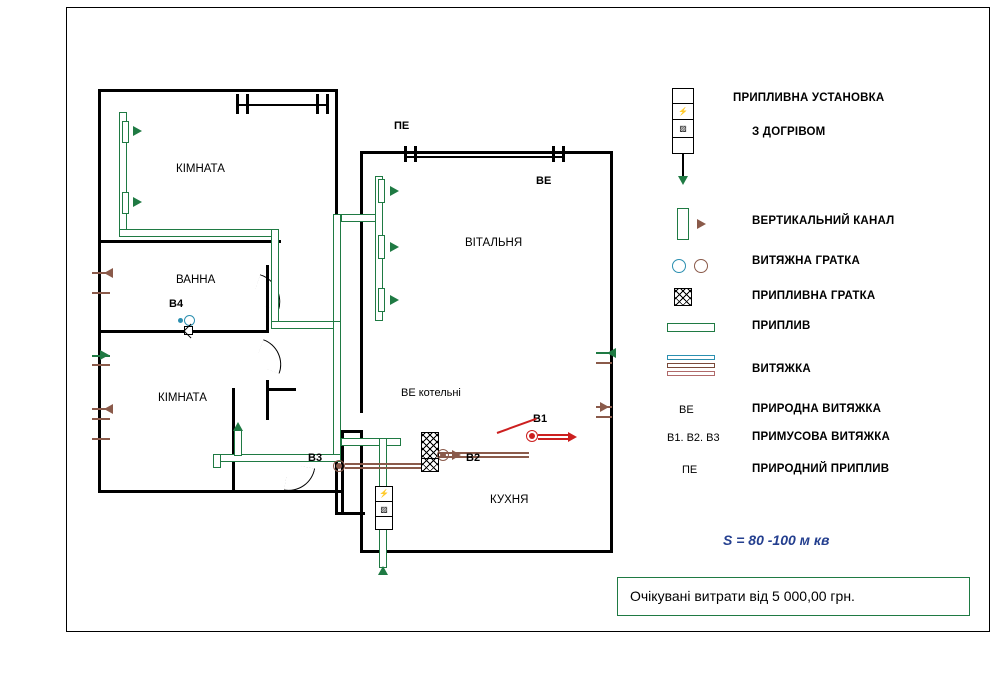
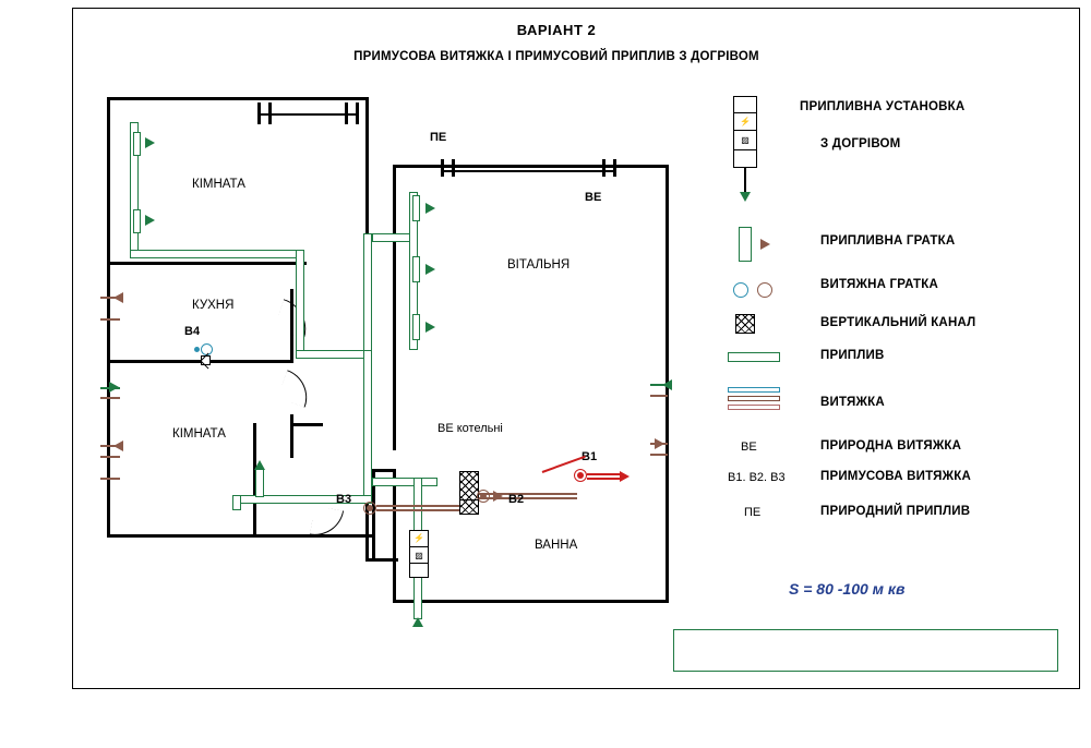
+ ВАРІАНТ 2
+ ПРИМУСОВА ВИТЯЖКА І ПРИМУСОВИЙ ПРИПЛИВ З ДОГРІВОМ
  В4
  ВЕ котельні
  В2
  В1
  В3
  ⚡
  ▨
  КІМНАТА
- ВАННА
+ КУХНЯ
  КІМНАТА
  ВІТАЛЬНЯ
- КУХНЯ
+ ВАННА
  ПЕ
  ВЕ
  ⚡
  ▨
  ПРИПЛИВНА УСТАНОВКА
  З ДОГРІВОМ
- ВЕРТИКАЛЬНИЙ КАНАЛ
+ ПРИПЛИВНА ГРАТКА
  ВИТЯЖНА ГРАТКА
- ПРИПЛИВНА ГРАТКА
+ ВЕРТИКАЛЬНИЙ КАНАЛ
  ПРИПЛИВ
  ВИТЯЖКА
  ВЕ
  ПРИРОДНА ВИТЯЖКА
  В1. В2. В3
  ПРИМУСОВА ВИТЯЖКА
  ПЕ
  ПРИРОДНИЙ ПРИПЛИВ
  S = 80 -100 м кв
- Очікувані витрати від 5 000,00 грн.
